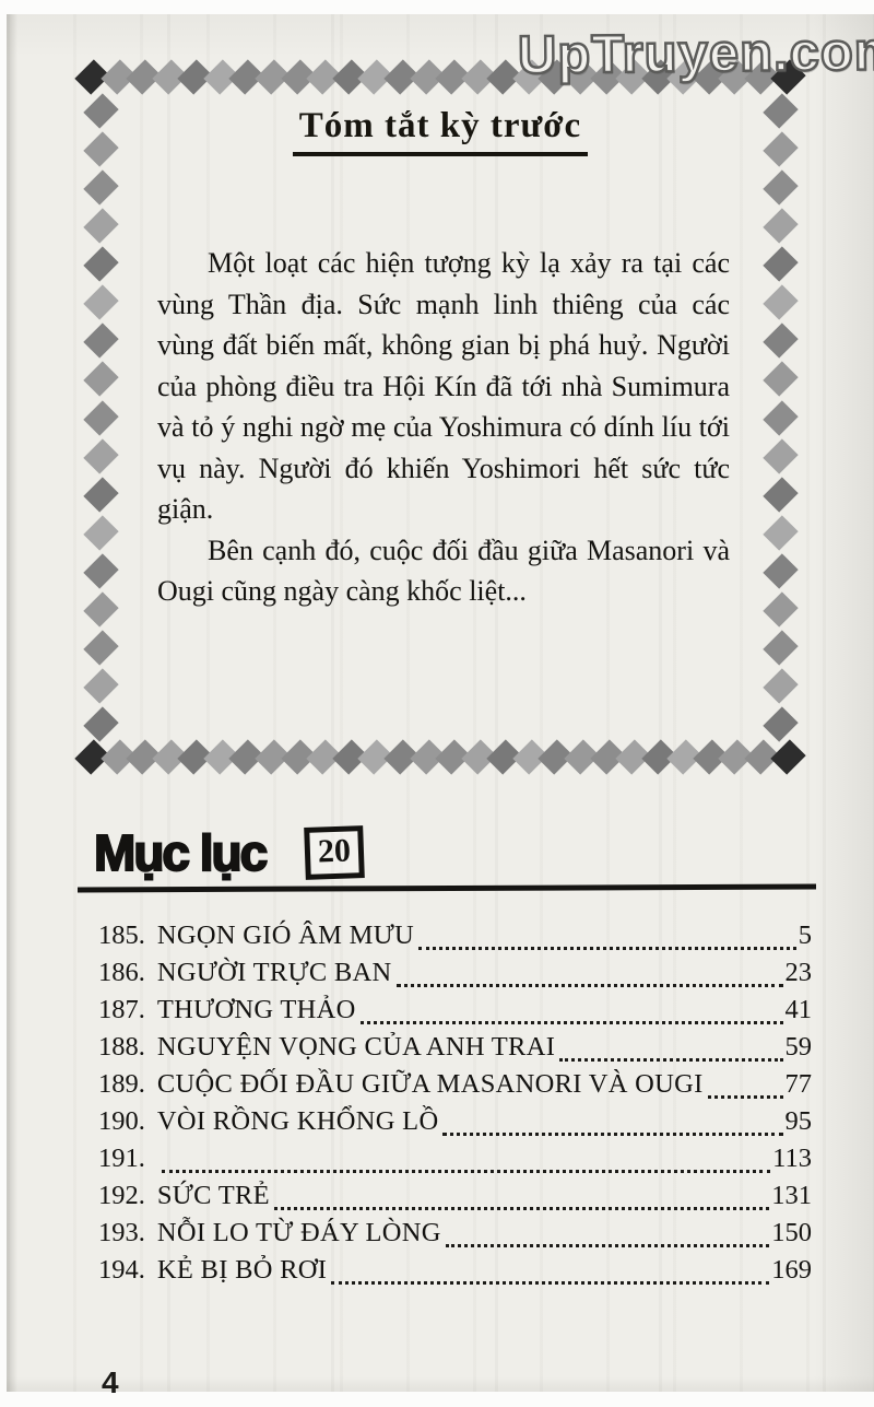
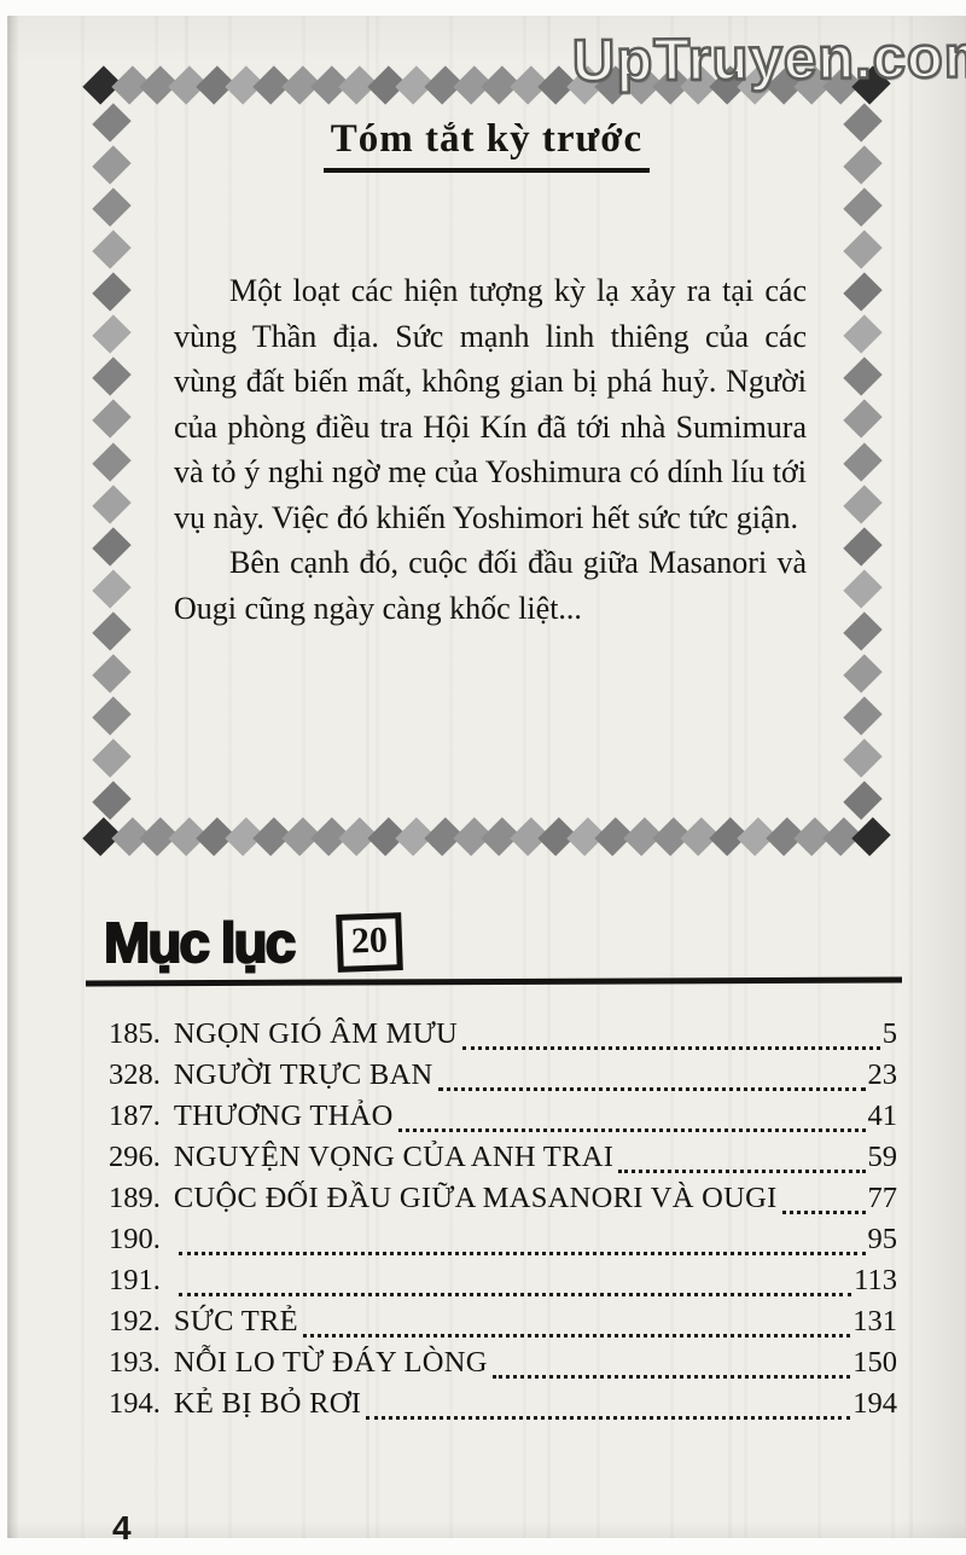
  UpTruyen.co
  Tóm tắt kỳ trước
- Một loạt các hiện tượng kỳ lạ xảy ra tại các vùng Thần địa. Sức mạnh linh thiêng của các vùng đất biến mất, không gian bị phá huỷ. Người của phòng điều tra Hội Kín đã tới nhà Sumimura và tỏ ý nghi ngờ mẹ của Yoshimura có dính líu tới vụ này. Người đó khiến Yoshimori hết sức tức giận.
+ Một loạt các hiện tượng kỳ lạ xảy ra tại các vùng Thần địa. Sức mạnh linh thiêng của các vùng đất biến mất, không gian bị phá huỷ. Người của phòng điều tra Hội Kín đã tới nhà Sumimura và tỏ ý nghi ngờ mẹ của Yoshimura có dính líu tới vụ này. Việc đó khiến Yoshimori hết sức tức giận.
  Bên cạnh đó, cuộc đối đầu giữa Masanori và Ougi cũng ngày càng khốc liệt...
  Mục lục
  185.
  NGỌN GIÓ ÂM MƯU
  5
- 186.
+ 328.
  NGƯỜI TRỰC BAN
  23
  187.
  THƯƠNG THẢO
  41
- 188.
+ 296.
  NGUYỆN VỌNG CỦA ANH TRAI
  59
  189.
  CUỘC ĐỐI ĐẦU GIỮA MASANORI VÀ OUGI
  77
  190.
- VÒI RỒNG KHỔNG LỒ
  95
  191.
  113
  192.
  SỨC TRẺ
  131
  193.
  NỖI LO TỪ ĐÁY LÒNG
  150
  194.
  KẺ BỊ BỎ RƠI
- 169
+ 194
  4
